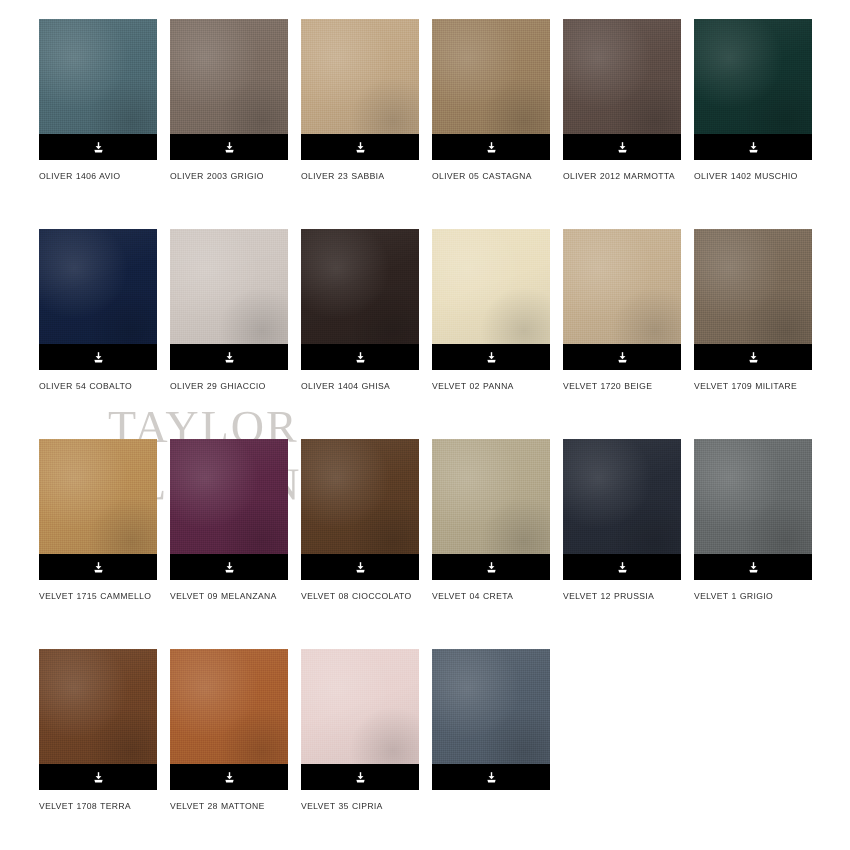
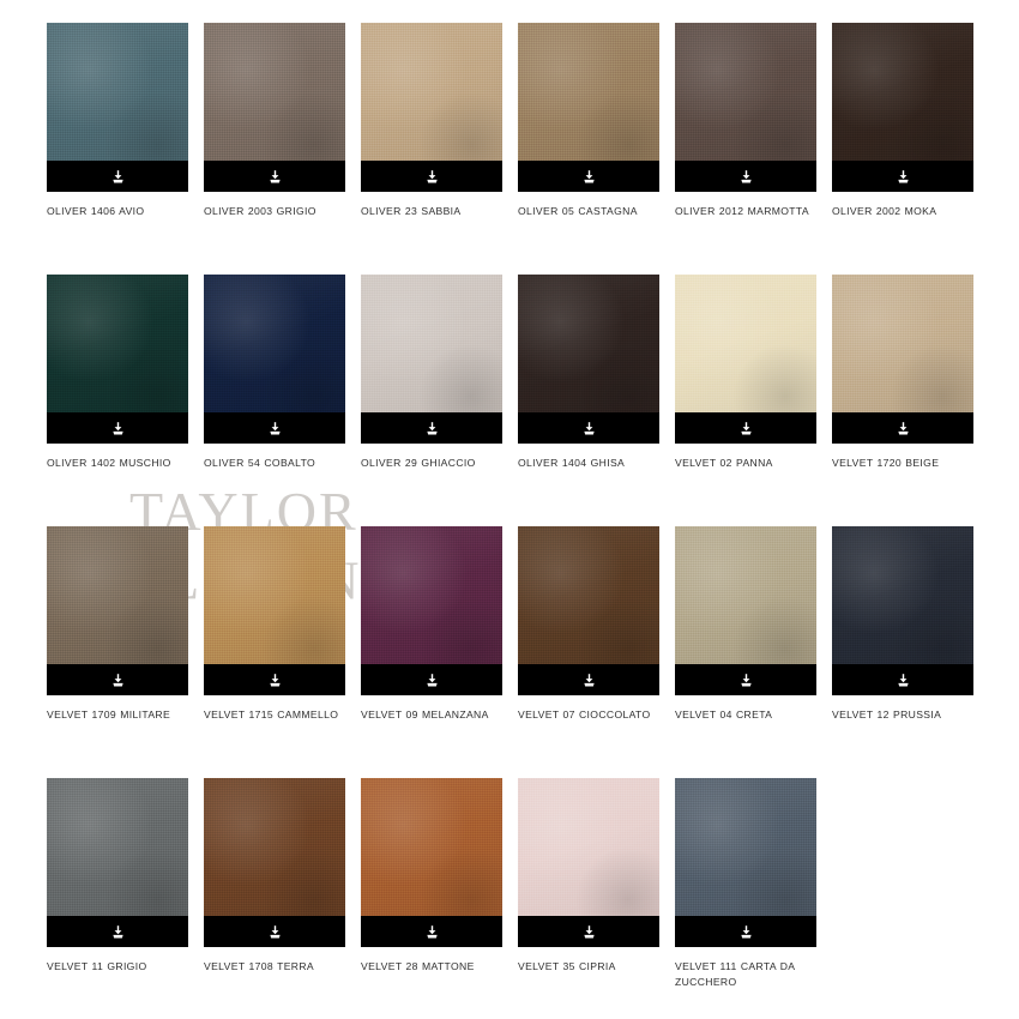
  TAYLOR
  OLIVER 1406 AVIO
  OLIVER 2003 GRIGIO
  OLIVER 23 SABBIA
  OLIVER 05 CASTAGNA
  OLIVER 2012 MARMOTTA
+ OLIVER 2002 MOKA
  OLIVER 1402 MUSCHIO
  OLIVER 54 COBALTO
  OLIVER 29 GHIACCIO
  OLIVER 1404 GHISA
  VELVET 02 PANNA
  VELVET 1720 BEIGE
  VELVET 1709 MILITARE
  VELVET 1715 CAMMELLO
  VELVET 09 MELANZANA
- VELVET 08 CIOCCOLATO
+ VELVET 07 CIOCCOLATO
  VELVET 04 CRETA
  VELVET 12 PRUSSIA
- VELVET 1 GRIGIO
+ VELVET 11 GRIGIO
  VELVET 1708 TERRA
  VELVET 28 MATTONE
  VELVET 35 CIPRIA
+ VELVET 111 CARTA DA ZUCCHERO
